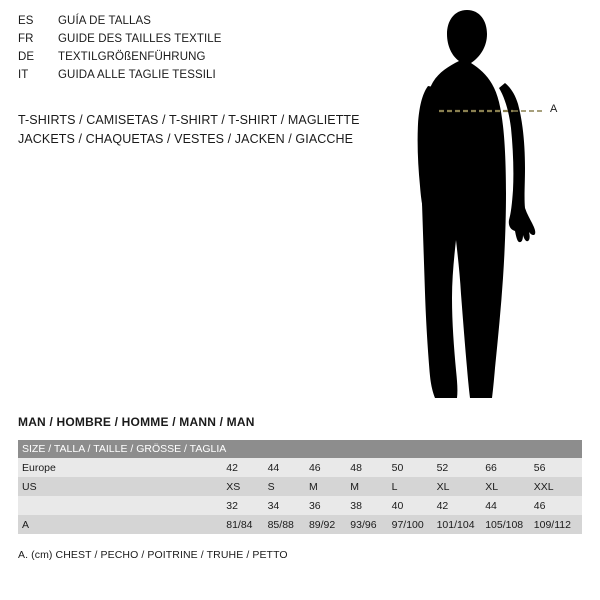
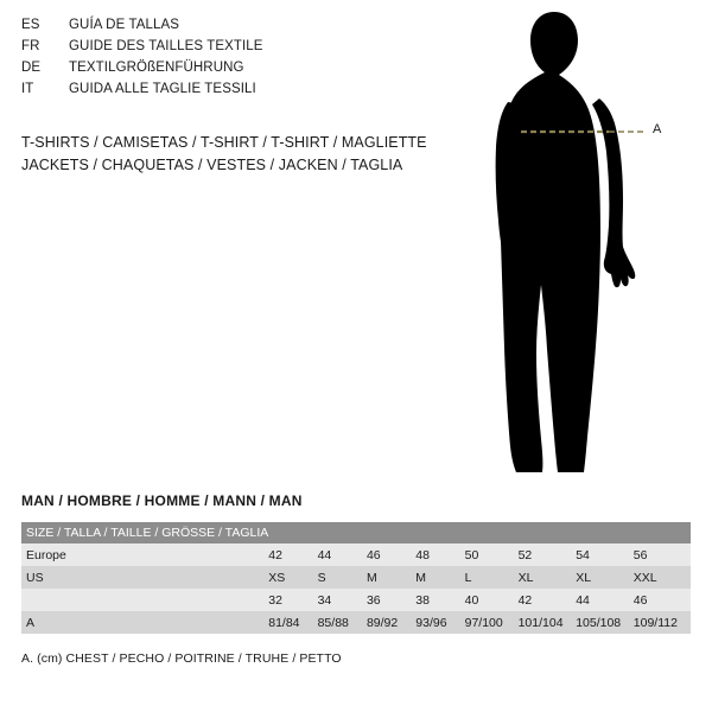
  ES
  GUÍA DE TALLAS
  FR
  GUIDE DES TAILLES TEXTILE
  DE
  TEXTILGRÖßENFÜHRUNG
  IT
  GUIDA ALLE TAGLIE TESSILI
  T-SHIRTS / CAMISETAS / T-SHIRT / T-SHIRT / MAGLIETTE
- JACKETS / CHAQUETAS / VESTES / JACKEN / GIACCHE
+ JACKETS / CHAQUETAS / VESTES / JACKEN / TAGLIA
  A
  MAN / HOMBRE / HOMME / MANN / MAN
  SIZE / TALLA / TAILLE / GRÖSSE / TAGLIA
- Europe	42	44	46	48	50	52	66	56
+ Europe	42	44	46	48	50	52	54	56
  US	XS	S	M	M	L	XL	XL	XXL
  	32	34	36	38	40	42	44	46
  A	81/84	85/88	89/92	93/96	97/100	101/104	105/108	109/112
  A. (cm) CHEST / PECHO / POITRINE / TRUHE / PETTO
